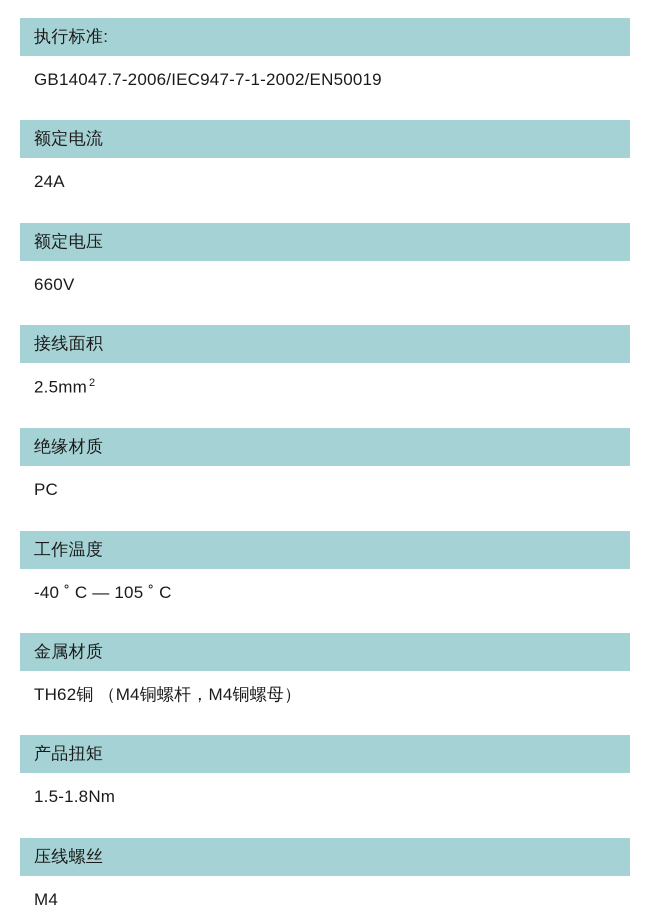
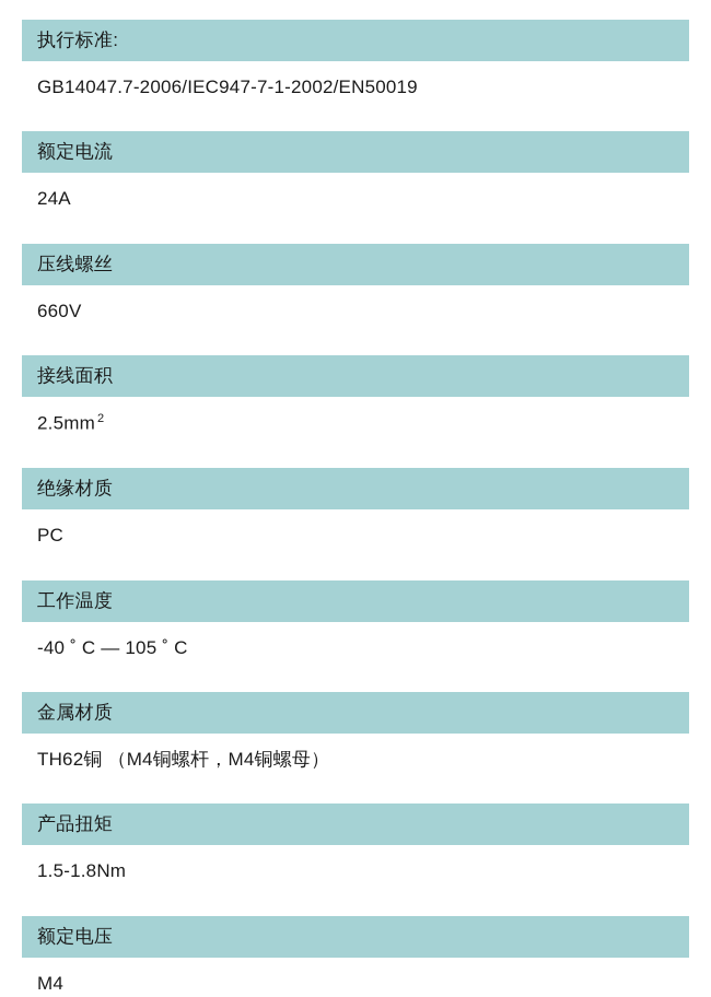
  执行标准:
  GB14047.7-2006/IEC947-7-1-2002/EN50019
  额定电流
  24A
- 额定电压
+ 压线螺丝
  660V
  接线面积
  2.5mm 2
  绝缘材质
  PC
  工作温度
  -40 ˚ C — 105 ˚ C
  金属材质
  TH62铜 （M4铜螺杆，M4铜螺母）
  产品扭矩
  1.5-1.8Nm
- 压线螺丝
+ 额定电压
  M4
